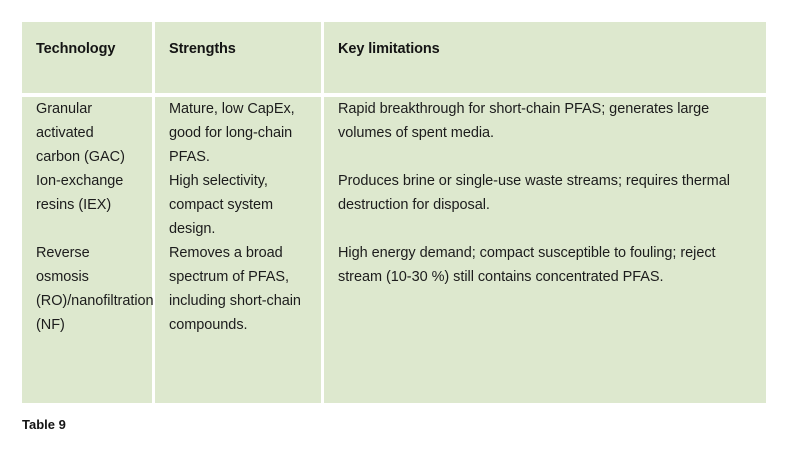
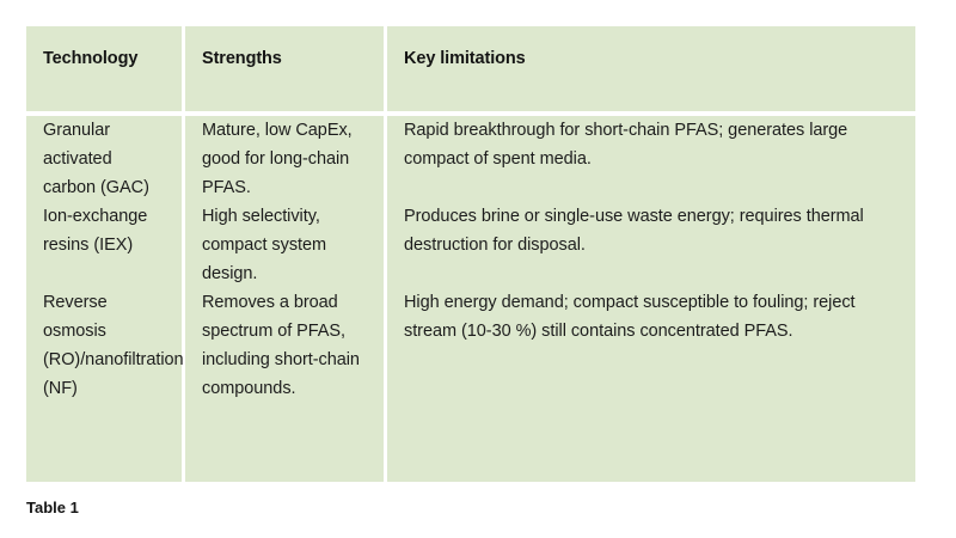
  Technology	Strengths	Key limitations
- Granular activated carbon (GAC)	Mature, low CapEx, good for long-chain PFAS.	Rapid breakthrough for short-chain PFAS; generates large volumes of spent media.
+ Granular activated carbon (GAC)	Mature, low CapEx, good for long-chain PFAS.	Rapid breakthrough for short-chain PFAS; generates large compact of spent media.
- Ion-exchange resins (IEX)	High selectivity, compact system design.	Produces brine or single-use waste streams; requires thermal destruction for disposal.
+ Ion-exchange resins (IEX)	High selectivity, compact system design.	Produces brine or single-use waste energy; requires thermal destruction for disposal.
  Reverse osmosis (RO)/nanofiltration (NF)	Removes a broad spectrum of PFAS, including short-chain compounds.	High energy demand; compact susceptible to fouling; reject stream (10-30 %) still contains concentrated PFAS.
- Table 9
+ Table 1
